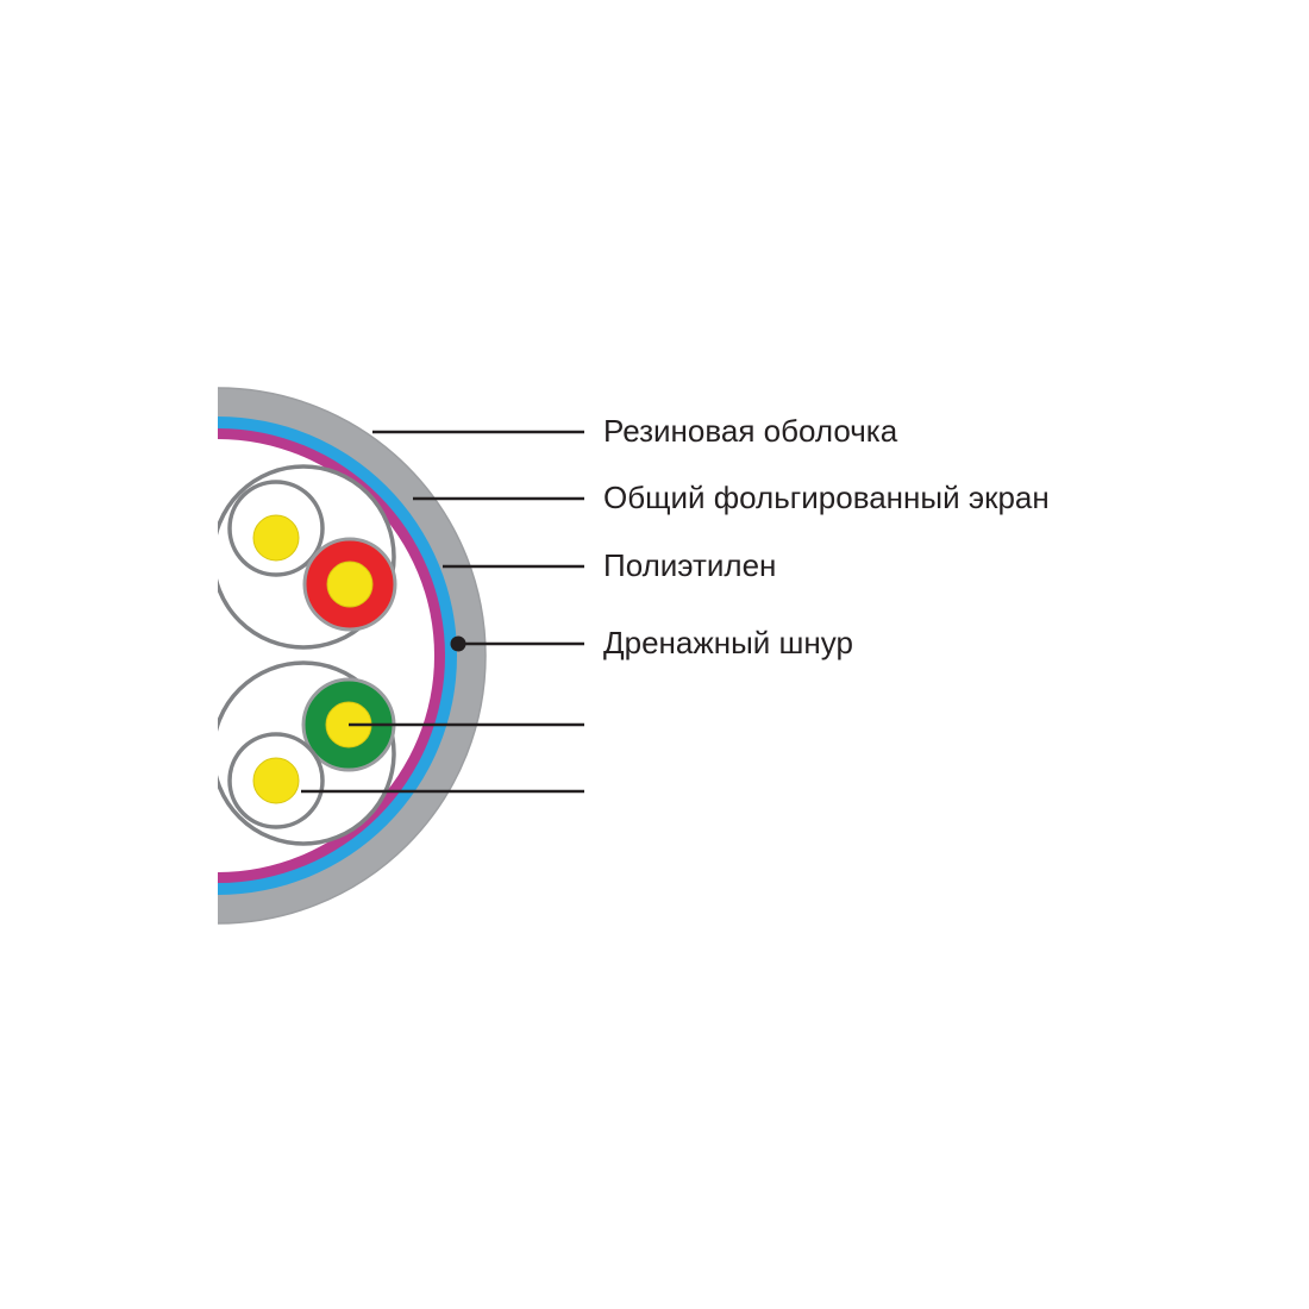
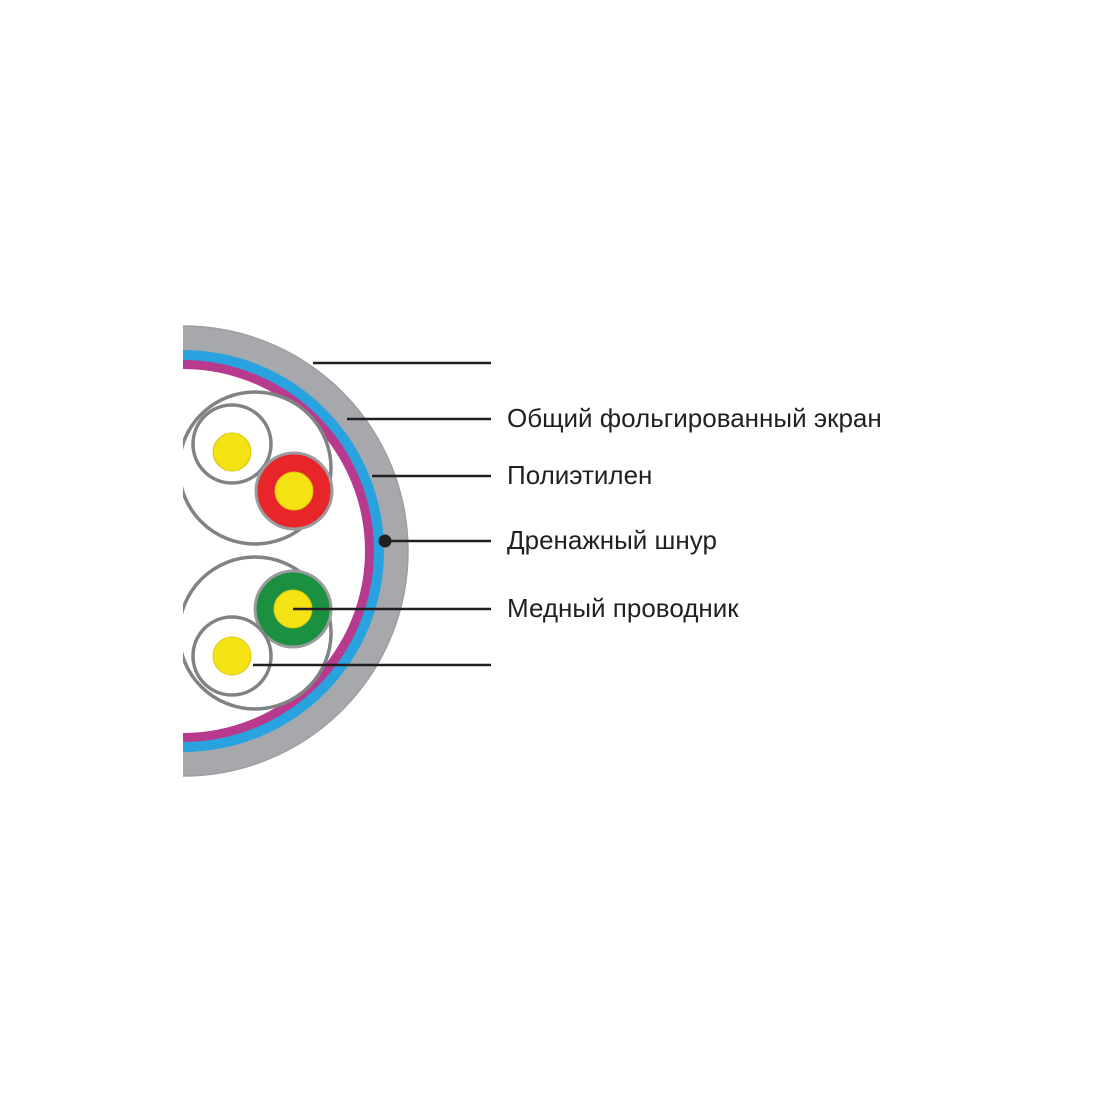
- Резиновая оболочка
  Общий фольгированный экран
  Полиэтилен
  Дренажный шнур
+ Медный проводник
